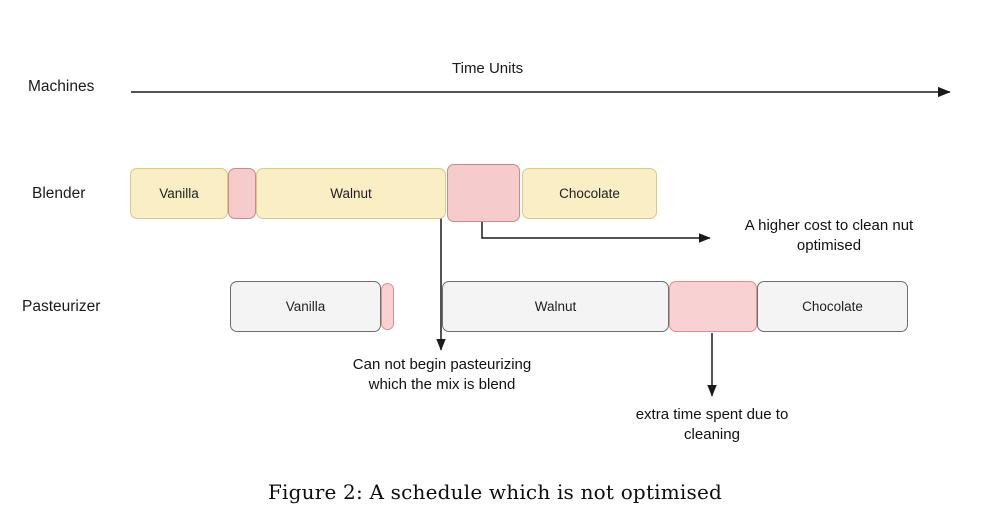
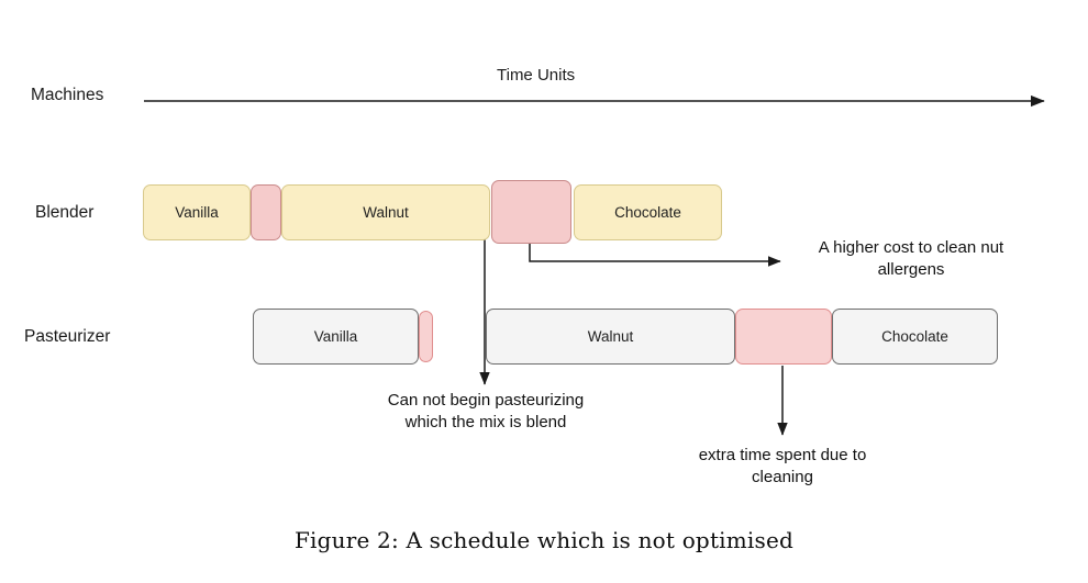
  Machines
  Time Units
  Blender
  Pasteurizer
  Vanilla
  Walnut
  Chocolate
  Vanilla
  Walnut
  Chocolate
- A higher cost to clean nut optimised
+ A higher cost to clean nut allergens
  Can not begin pasteurizing which the mix is blend
  extra time spent due to cleaning
  Figure 2: A schedule which is not optimised
